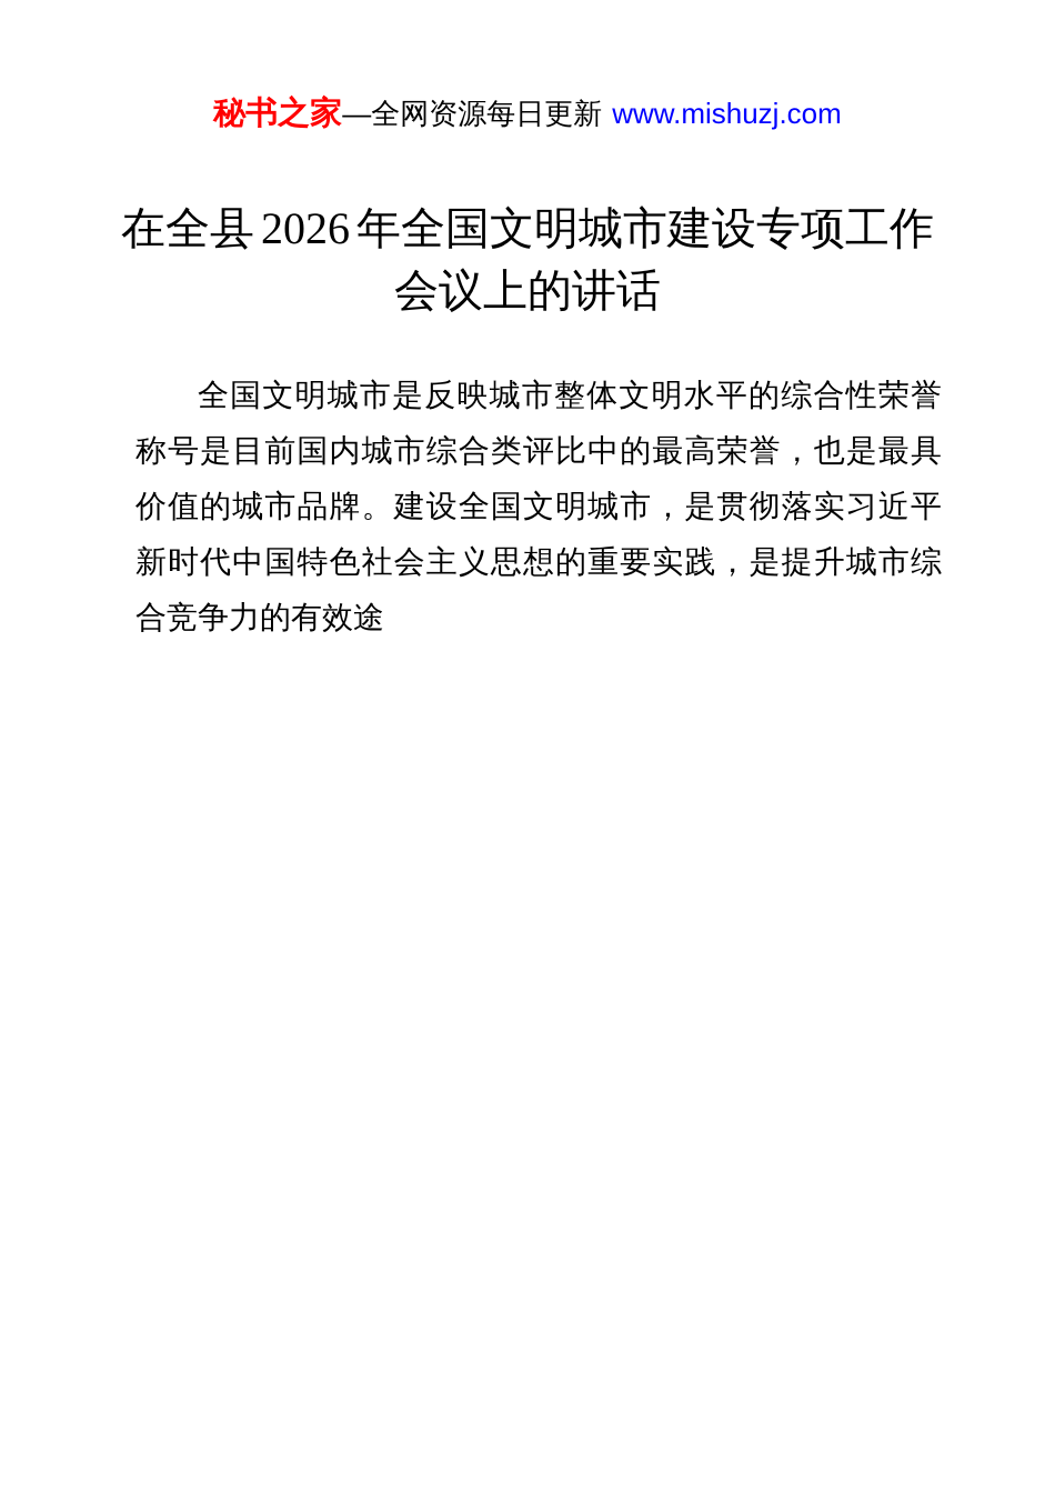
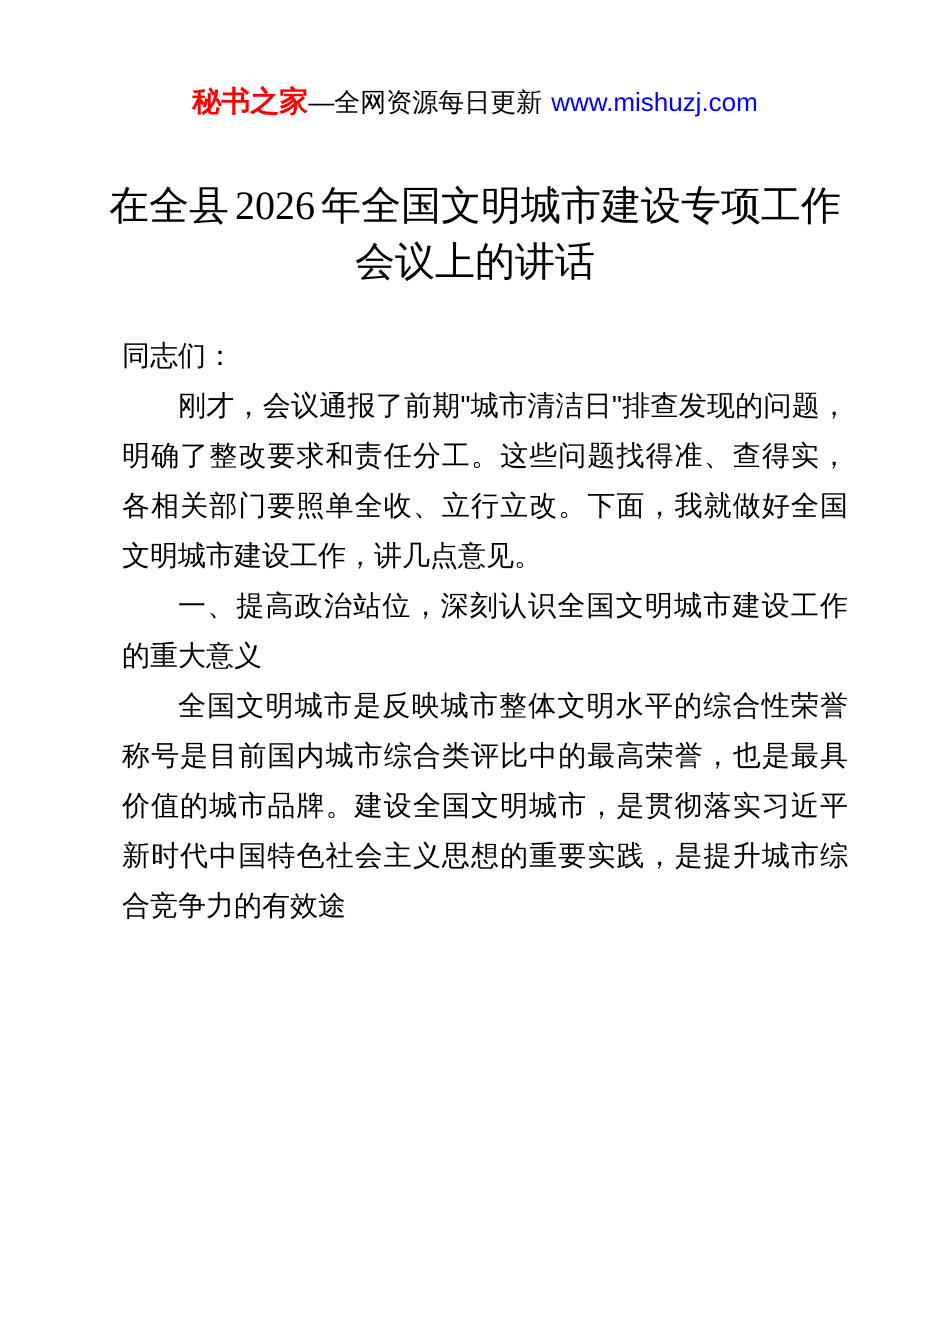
  秘书之家—全网资源每日更新 www.mishuzj.com
  在全县 2026 年全国文明城市建设专项工作
  会议上的讲话
+ 同志们：
+ 刚才，会议通报了前期"城市清洁日"排查发现的问题，明确了整改要求和责任分工。这些问题找得准、查得实，各相关部门要照单全收、立行立改。下面，我就做好全国文明城市建设工作，讲几点意见。
+ 一、提高政治站位，深刻认识全国文明城市建设工作的重大意义
  全国文明城市是反映城市整体文明水平的综合性荣誉称号是目前国内城市综合类评比中的最高荣誉，也是最具价值的城市品牌。建设全国文明城市，是贯彻落实习近平新时代中国特色社会主义思想的重要实践，是提升城市综合竞争力的有效途
